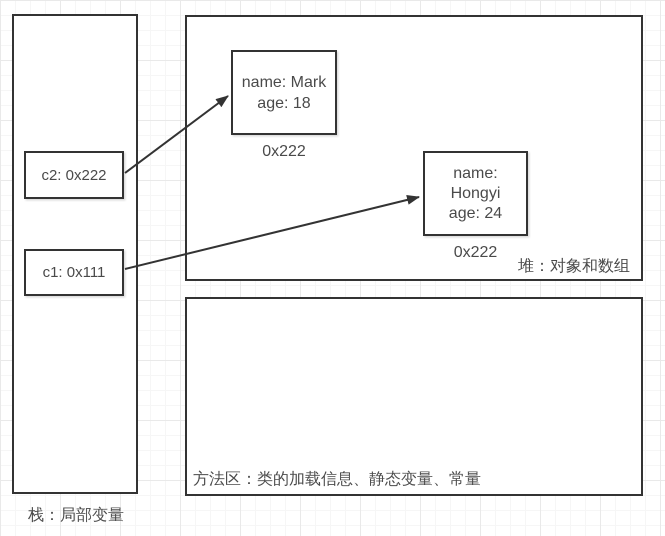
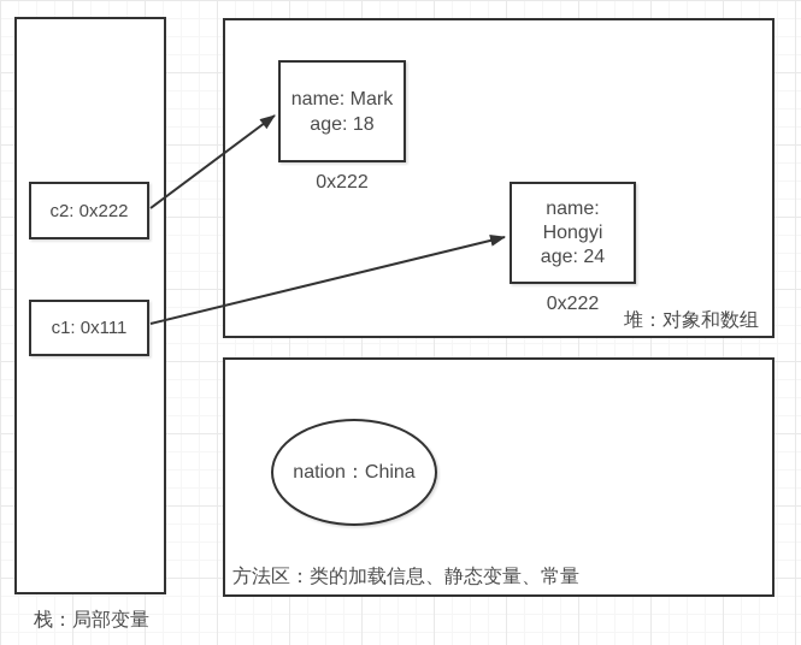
  c2: 0x222
  c1: 0x111
  栈：局部变量
  name: Mark
  age: 18
  0x222
  name:
  Hongyi
  age: 24
  0x222
  堆：对象和数组
+ nation：China
  方法区：类的加载信息、静态变量、常量
